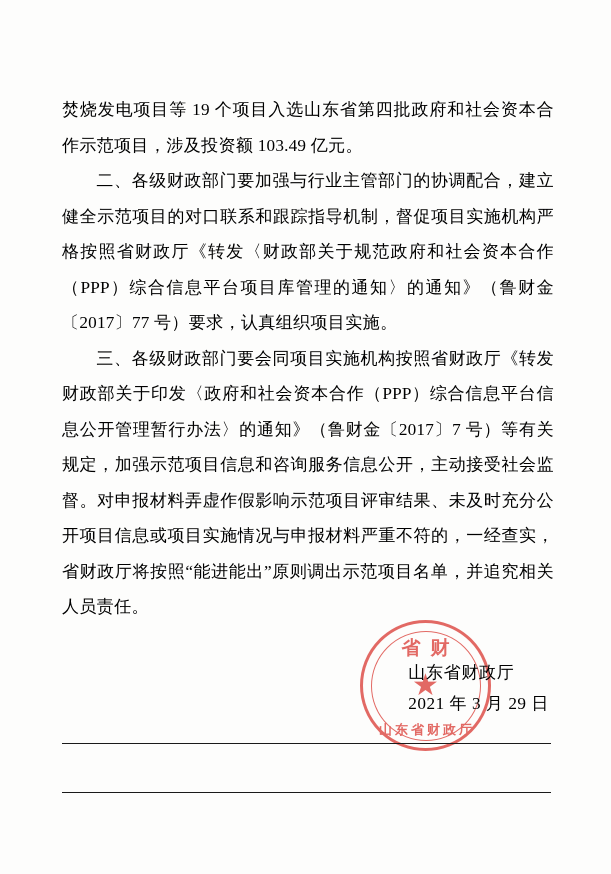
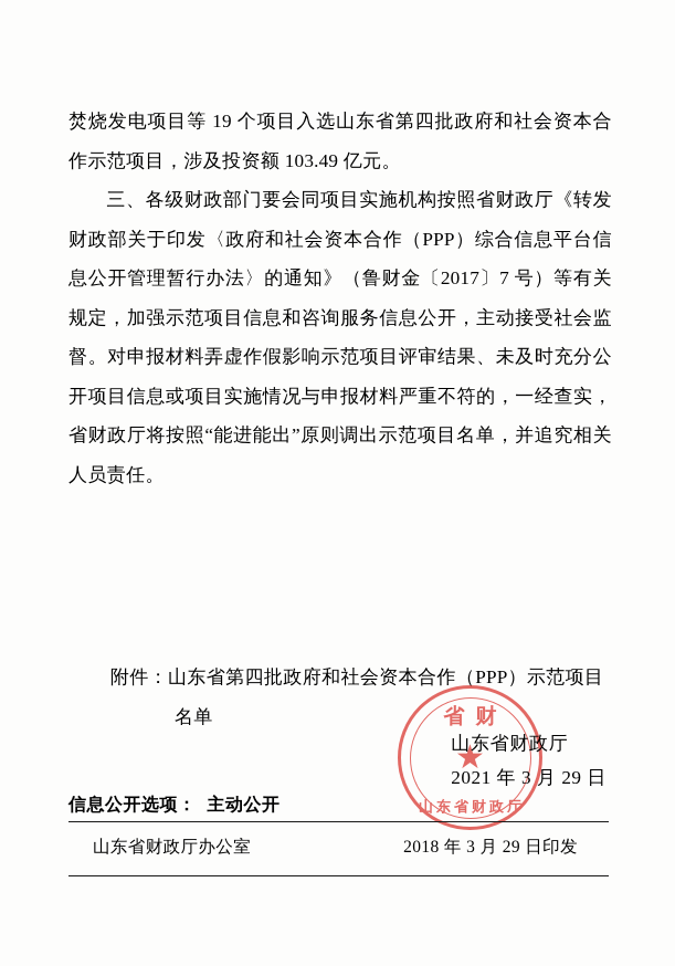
  焚烧发电项目等 19 个项目入选山东省第四批政府和社会资本合作示范项目，涉及投资额 103.49 亿元。
- 二、各级财政部门要加强与行业主管部门的协调配合，建立健全示范项目的对口联系和跟踪指导机制，督促项目实施机构严格按照省财政厅《转发〈财政部关于规范政府和社会资本合作（PPP）综合信息平台项目库管理的通知〉的通知》（鲁财金〔2017〕77 号）要求，认真组织项目实施。
  三、各级财政部门要会同项目实施机构按照省财政厅《转发财政部关于印发〈政府和社会资本合作（PPP）综合信息平台信息公开管理暂行办法〉的通知》（鲁财金〔2017〕7 号）等有关规定，加强示范项目信息和咨询服务信息公开，主动接受社会监督。对申报材料弄虚作假影响示范项目评审结果、未及时充分公开项目信息或项目实施情况与申报材料严重不符的，一经查实，省财政厅将按照“能进能出”原则调出示范项目名单，并追究相关人员责任。
+ 附件：山东省第四批政府和社会资本合作（PPP）示范项目
+ 名单
  省财
  ★
  山东省财政厅
  山东省财政厅
  2021 年 3 月 29 日
+ 信息公开选项： 主动公开
+ 山东省财政厅办公室
+ 2018 年 3 月 29 日印发
